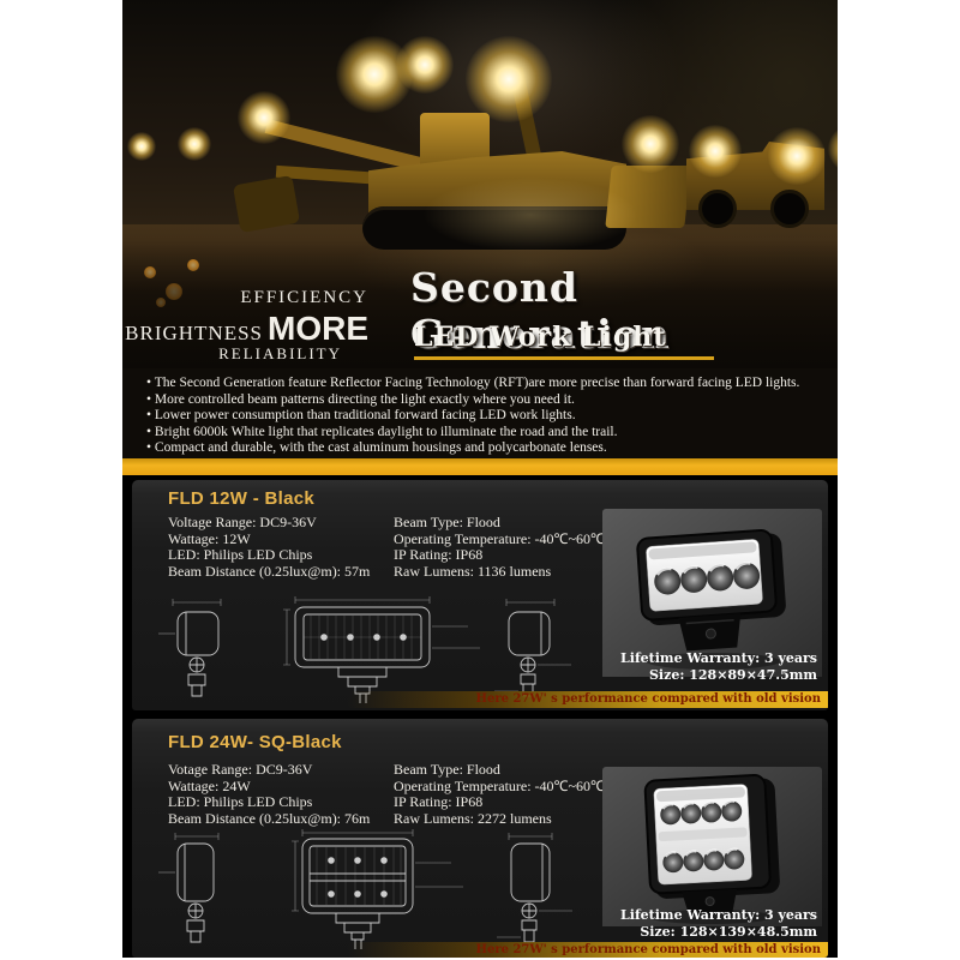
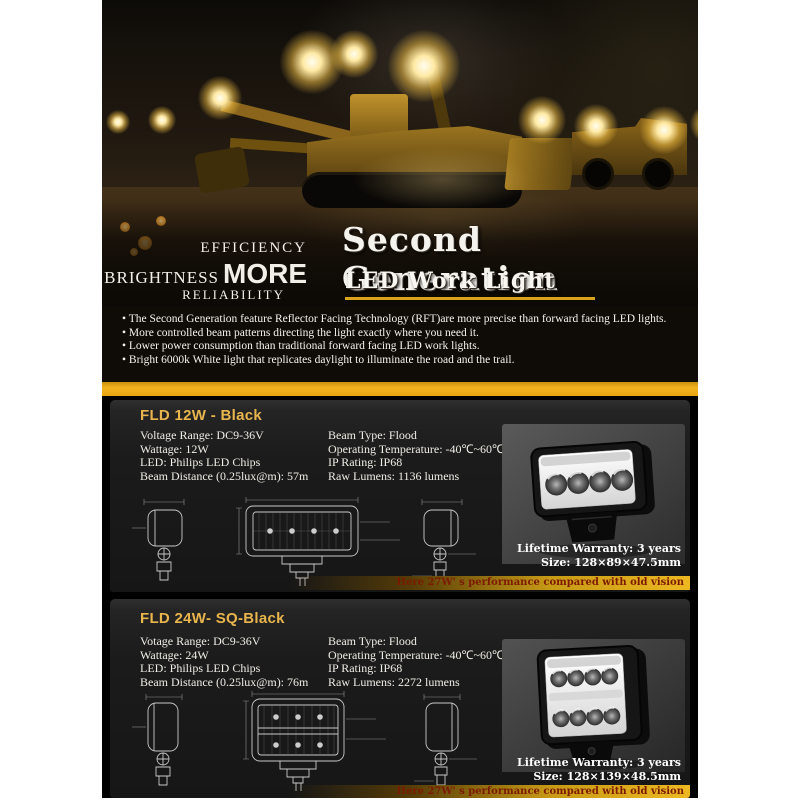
  EFFICIENCY
  BRIGHTNESS MORE
  RELIABILITY
  Second Generation
  LED Work Light
  The Second Generation feature Reflector Facing Technology (RFT)are more precise than forward facing LED lights.
  More controlled beam patterns directing the light exactly where you need it.
  Lower power consumption than traditional forward facing LED work lights.
  Bright 6000k White light that replicates daylight to illuminate the road and the trail.
- Compact and durable, with the cast aluminum housings and polycarbonate lenses.
  FLD 12W - Black
  Voltage Range: DC9-36V
  Wattage: 12W
  LED: Philips LED Chips
  Beam Distance (0.25lux@m): 57m
  Beam Type: Flood
  Operating Temperature: -40℃~60℃
  IP Rating: IP68
  Raw Lumens: 1136 lumens
  Lifetime Warranty: 3 years
  Size: 128×89×47.5mm
  Here 27W' s performance compared with old vision
  FLD 24W- SQ-Black
  Votage Range: DC9-36V
  Wattage: 24W
  LED: Philips LED Chips
  Beam Distance (0.25lux@m): 76m
  Beam Type: Flood
  Operating Temperature: -40℃~60℃
  IP Rating: IP68
  Raw Lumens: 2272 lumens
  Lifetime Warranty: 3 years
  Size: 128×139×48.5mm
  Here 27W' s performance compared with old vision
